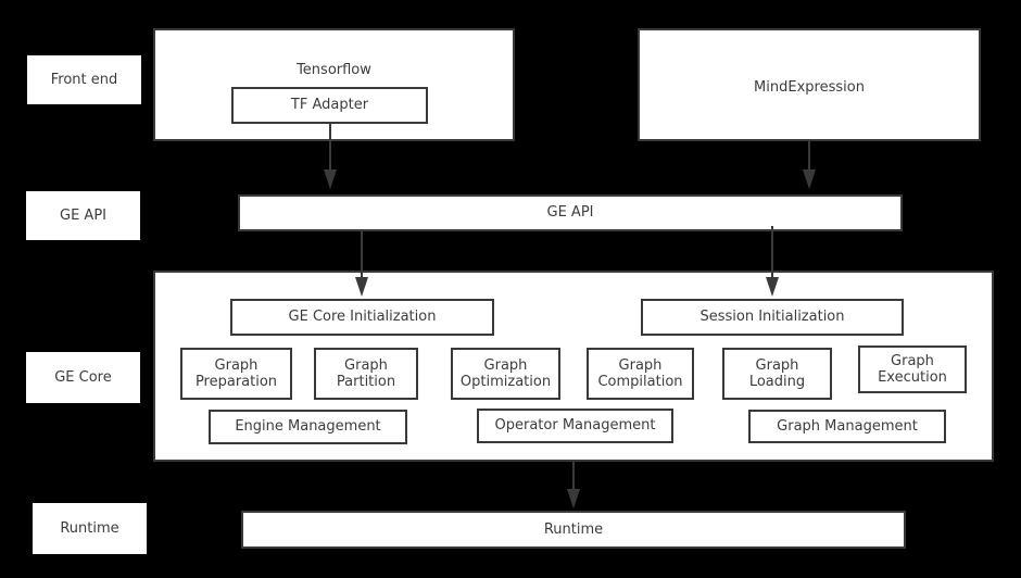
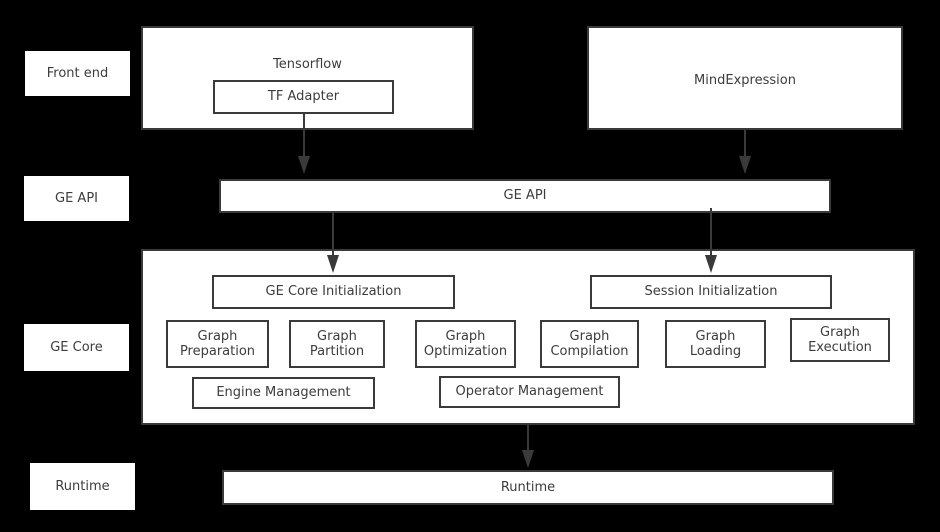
  Front end
  GE API
  GE Core
  Runtime
  Tensorflow
  TF Adapter
  MindExpression
  GE API
  GE Core Initialization
  Session Initialization
  Graph
  Preparation
  Graph
  Partition
  Graph
  Optimization
  Graph
  Compilation
  Graph
  Loading
  Graph
  Execution
  Engine Management
  Operator Management
- Graph Management
  Runtime
